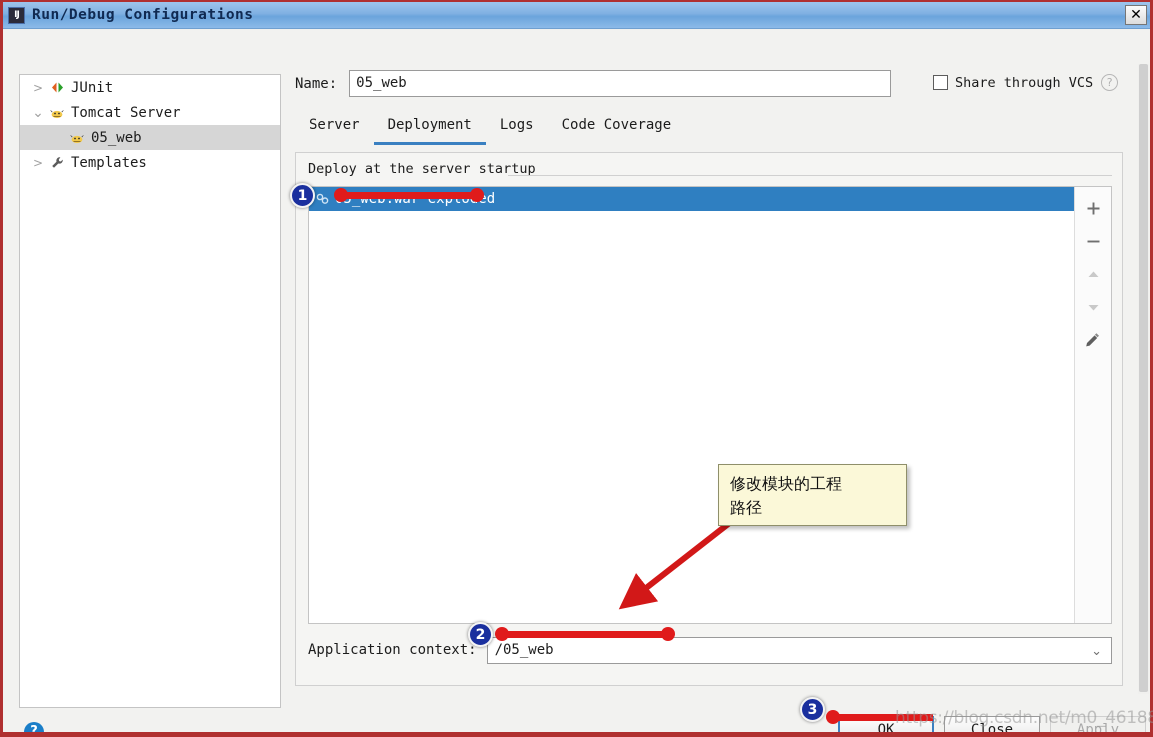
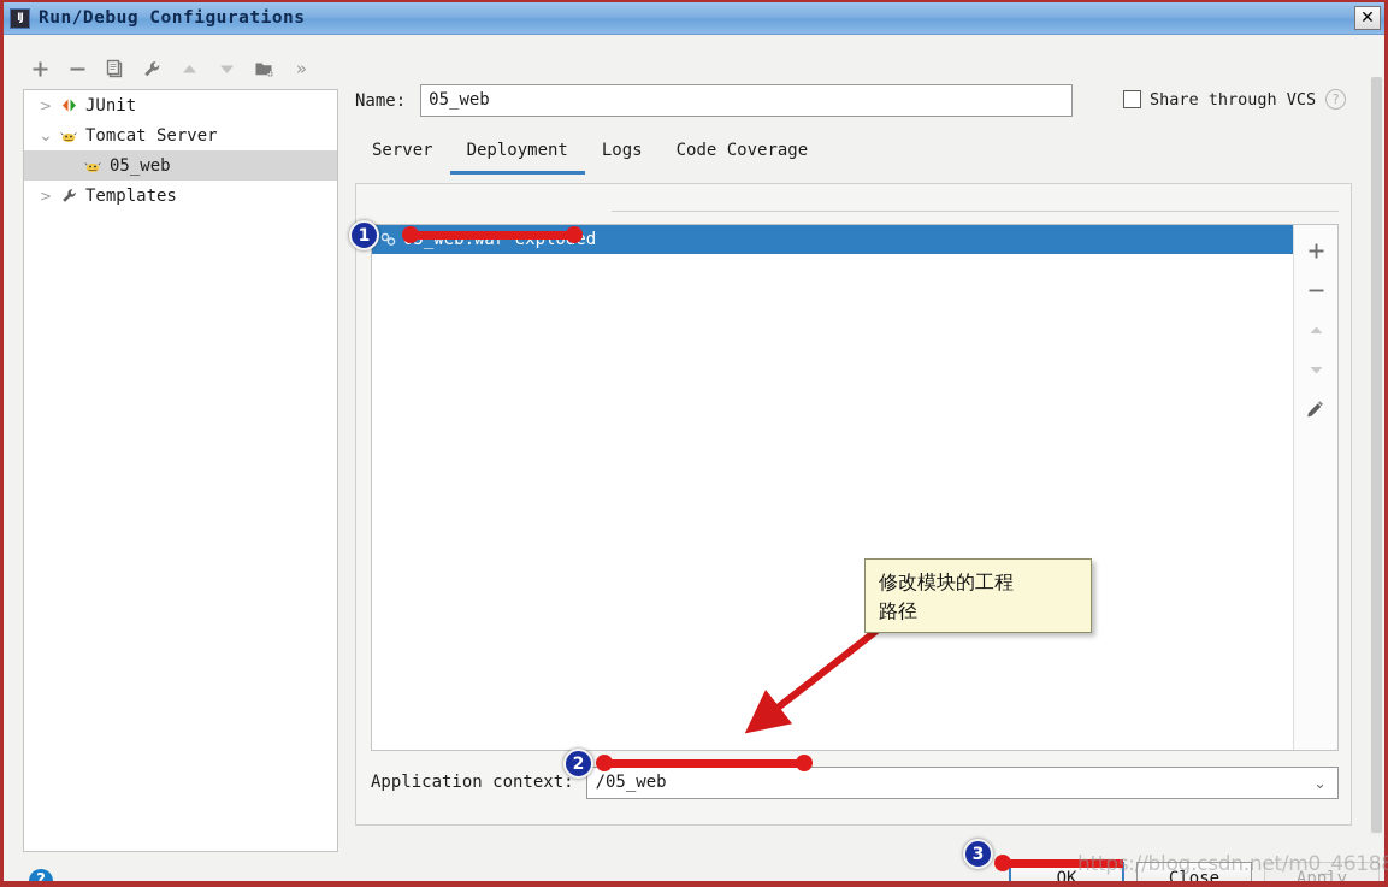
  IJ
  Run/Debug Configurations
  ✕
+ »
  >
  JUnit
  ⌄
  Tomcat Server
  05_web
  >
  Templates
  Name:
  05_web
  Share through VCS
  ?
  Server
  Deployment
  Logs
  Code Coverage
- Deploy at the server startup
  5_web:war explod
  Application context:
  /05_web
  ⌄
  ?
  OK
  Close
  Apply
  1
  2
  3
  修改模块的工程
  路径
  https://blog.csdn.net/m0_4618
